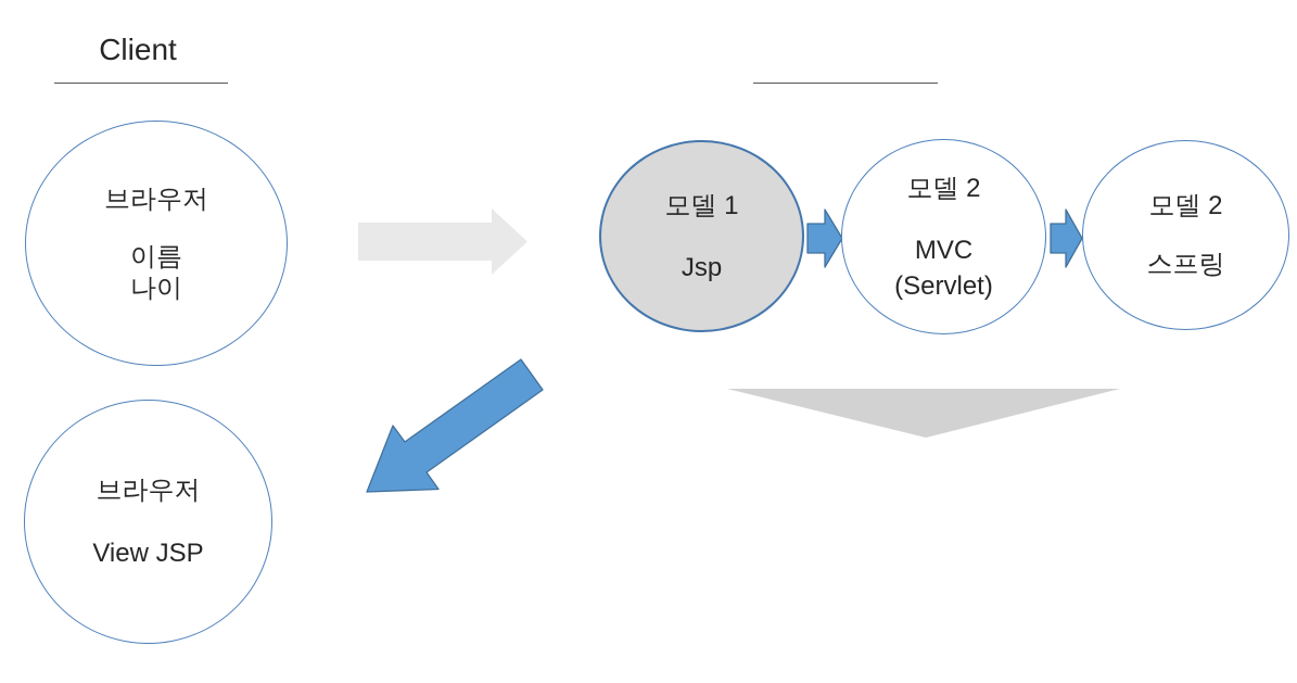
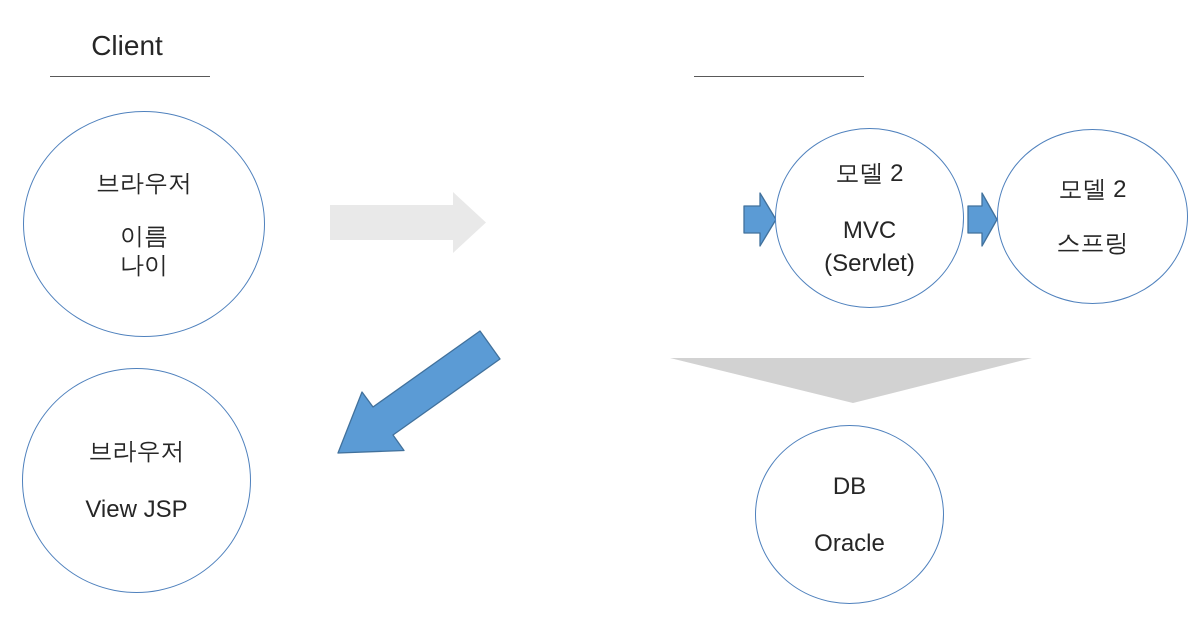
  Client
  브라우저
  이름
  나이
- 모델 1
- Jsp
  모델 2
  MVC
  (Servlet)
  모델 2
  스프링
+ DB
+ Oracle
  브라우저
  View JSP
